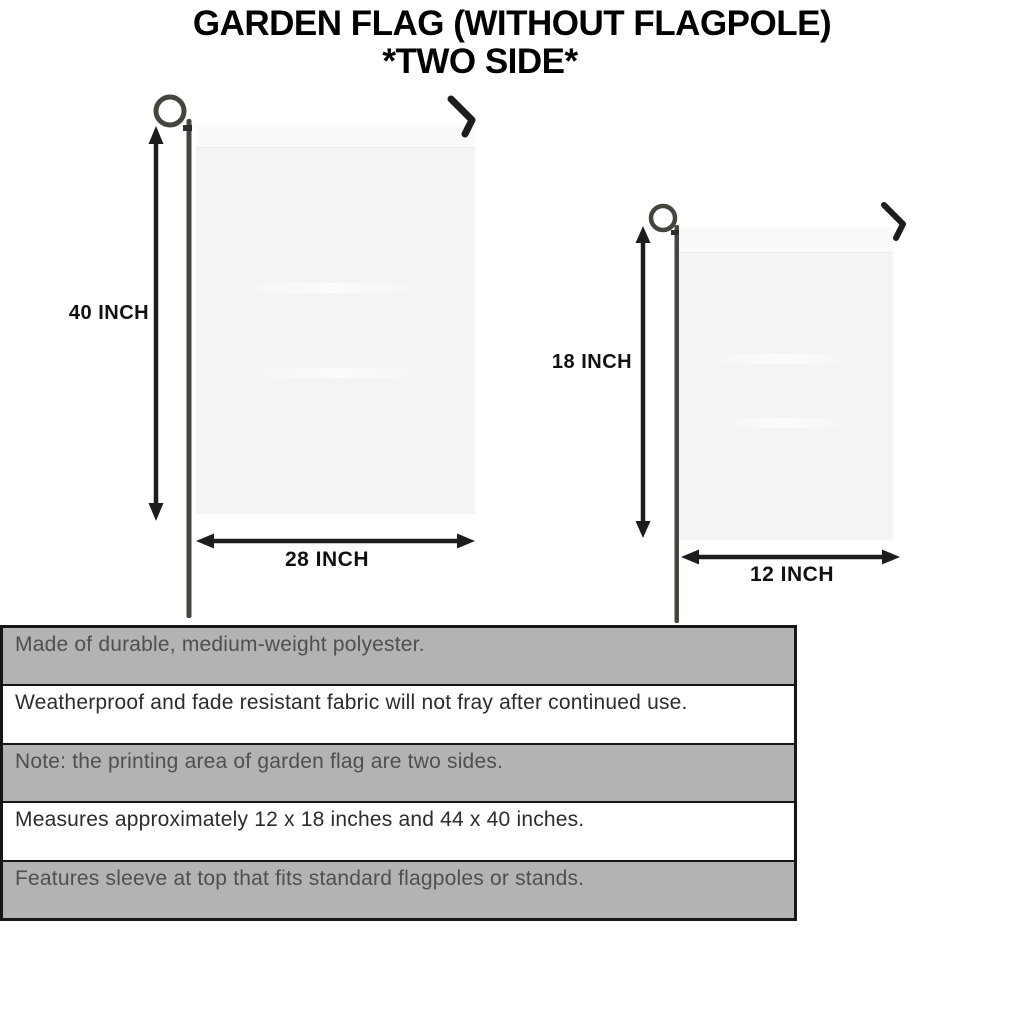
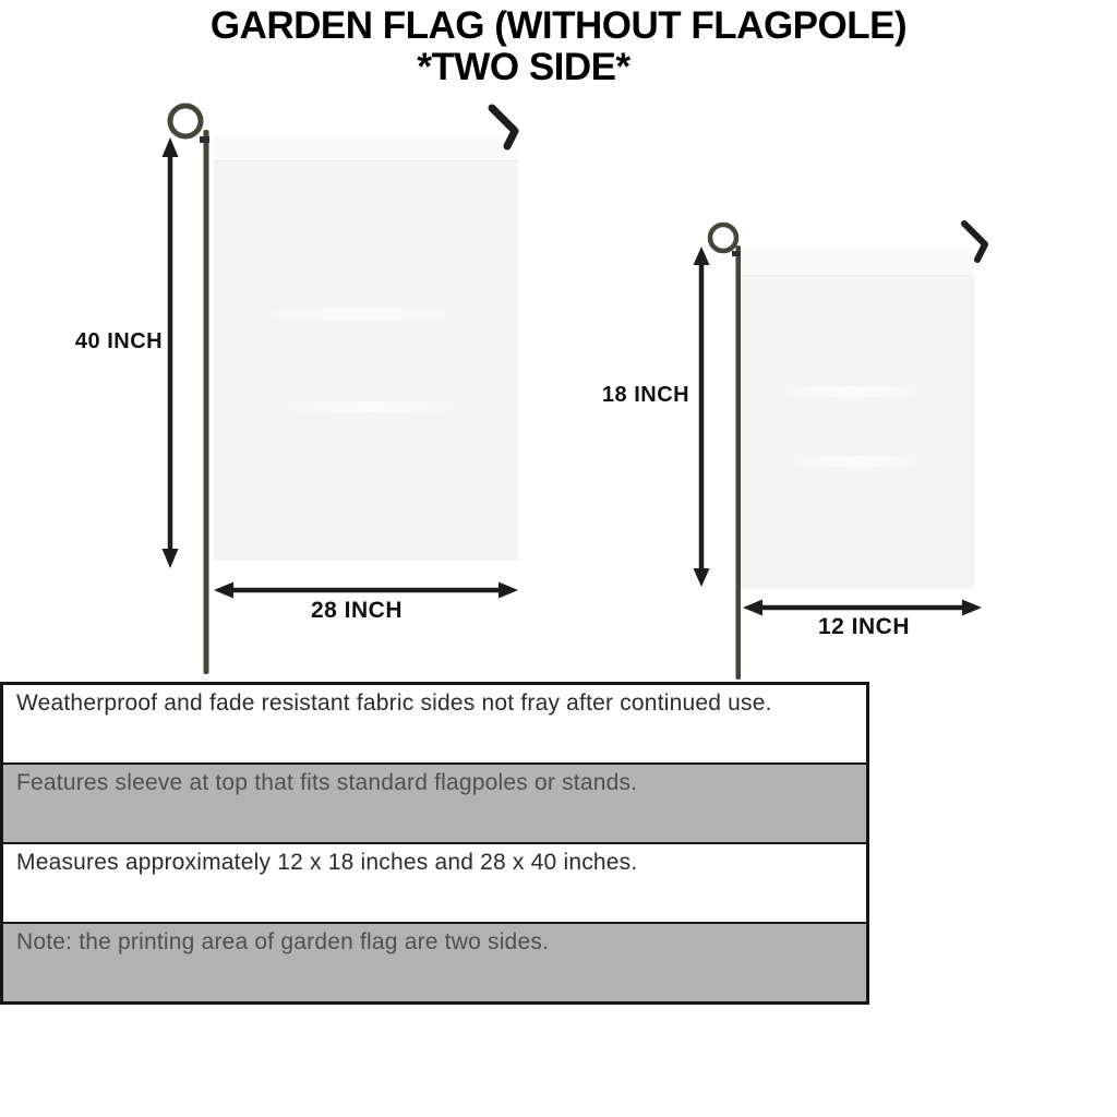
  GARDEN FLAG (WITHOUT FLAGPOLE)
  *TWO SIDE*
  40 INCH
  28 INCH
  18 INCH
  12 INCH
- Made of durable, medium-weight polyester.
- Weatherproof and fade resistant fabric will not fray after continued use.
+ Weatherproof and fade resistant fabric sides not fray after continued use.
- Note: the printing area of garden flag are two sides.
+ Features sleeve at top that fits standard flagpoles or stands.
- Measures approximately 12 x 18 inches and 44 x 40 inches.
+ Measures approximately 12 x 18 inches and 28 x 40 inches.
- Features sleeve at top that fits standard flagpoles or stands.
+ Note: the printing area of garden flag are two sides.
